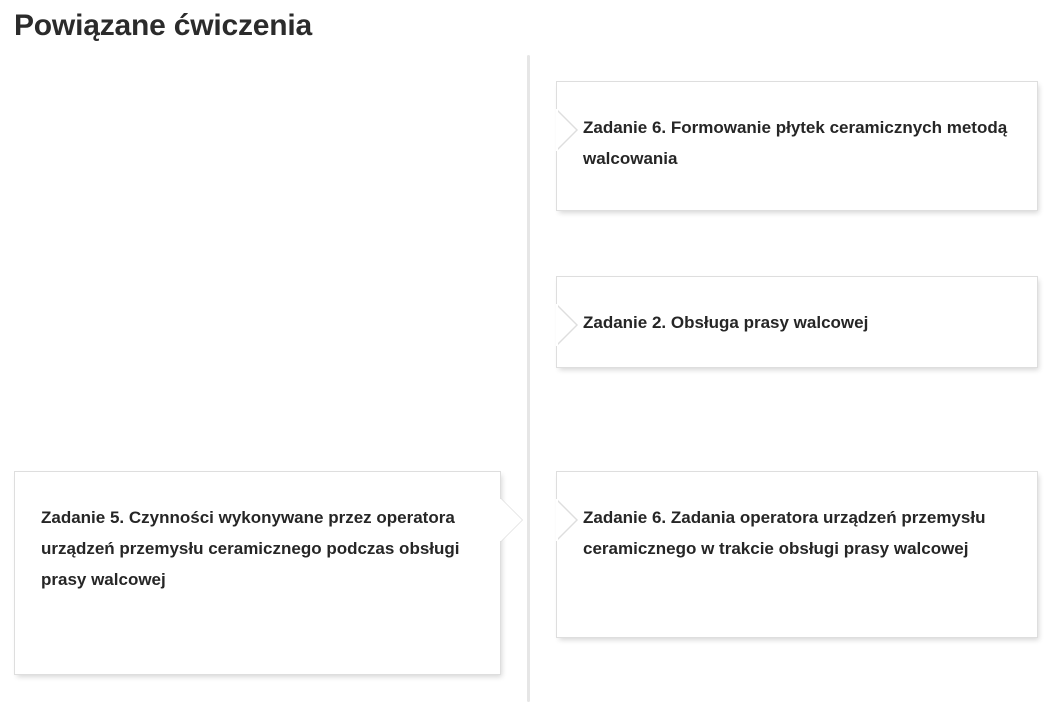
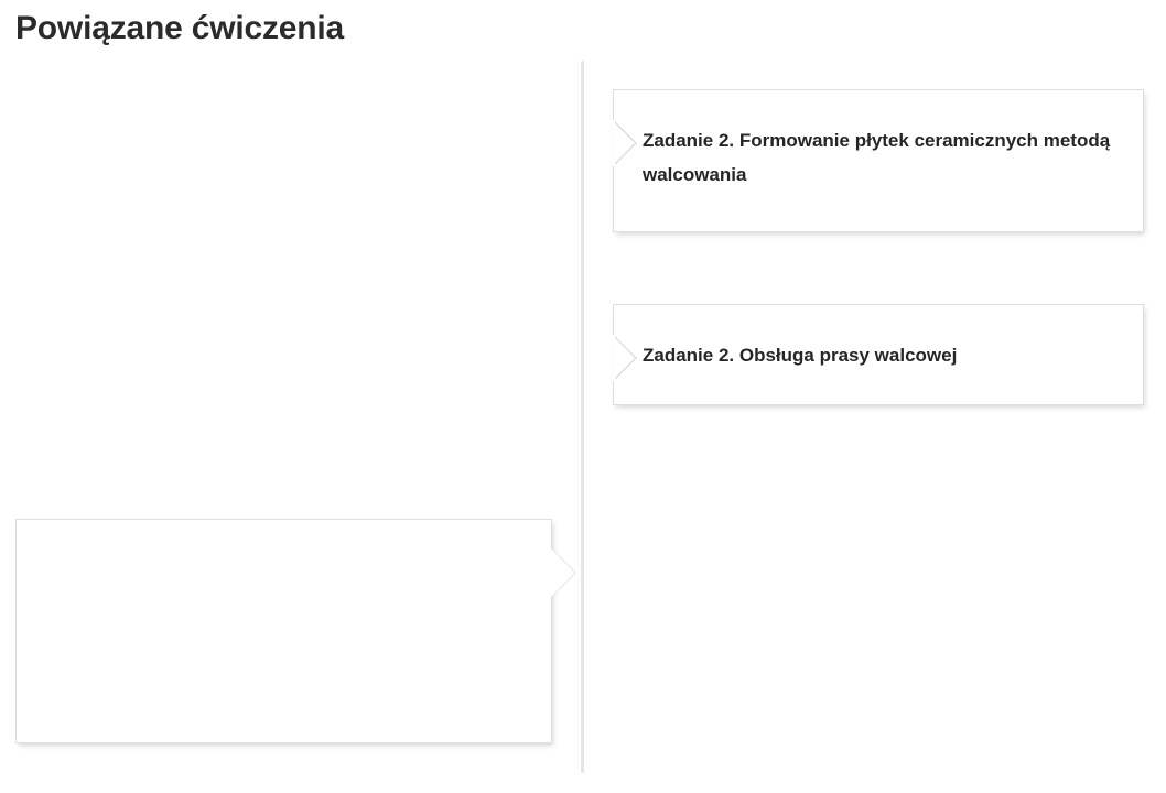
  Powiązane ćwiczenia
- Zadanie 6. Formowanie płytek ceramicznych metodą walcowania
+ Zadanie 2. Formowanie płytek ceramicznych metodą walcowania
  Zadanie 2. Obsługa prasy walcowej
- Zadanie 5. Czynności wykonywane przez operatora urządzeń przemysłu ceramicznego podczas obsługi prasy walcowej
- Zadanie 6. Zadania operatora urządzeń przemysłu ceramicznego w trakcie obsługi prasy walcowej
